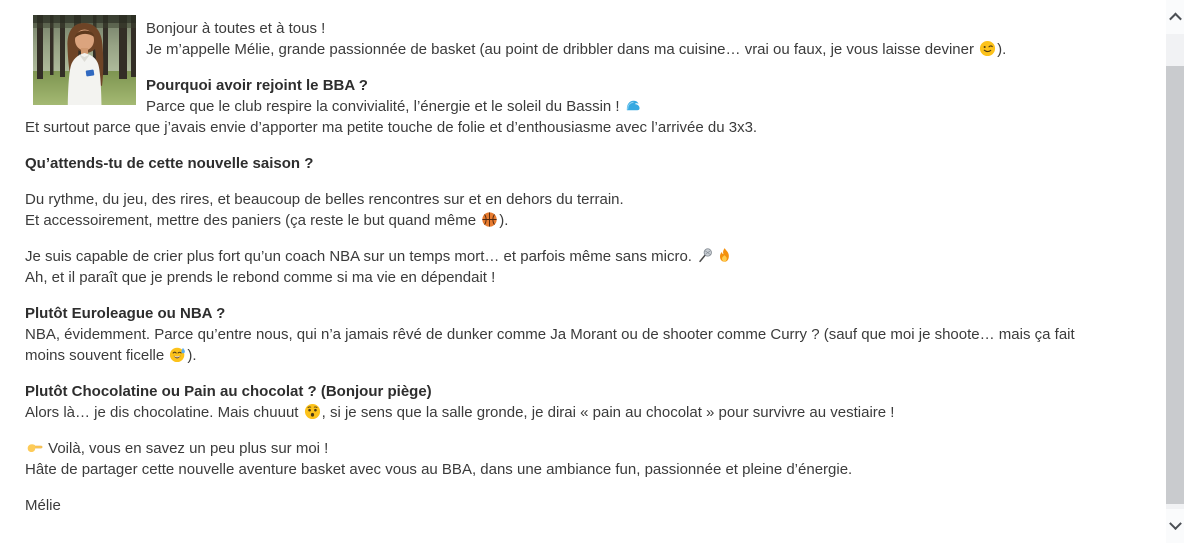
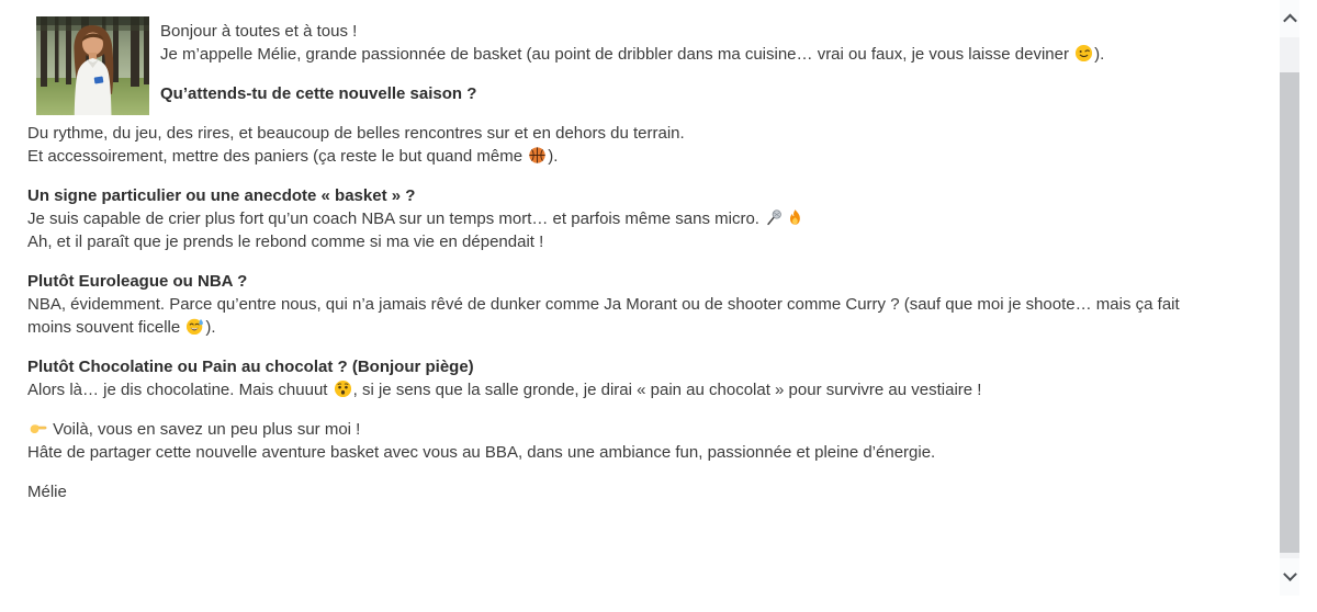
  Bonjour à toutes et à tous !
  Je m’appelle Mélie, grande passionnée de basket (au point de dribbler dans ma cuisine… vrai ou faux, je vous laisse deviner ).
- Pourquoi avoir rejoint le BBA ?
- Parce que le club respire la convivialité, l’énergie et le soleil du Bassin !
- Et surtout parce que j’avais envie d’apporter ma petite touche de folie et d’enthousiasme avec l’arrivée du 3x3.
  Qu’attends-tu de cette nouvelle saison ?
  Du rythme, du jeu, des rires, et beaucoup de belles rencontres sur et en dehors du terrain.
  Et accessoirement, mettre des paniers (ça reste le but quand même ).
+ Un signe particulier ou une anecdote « basket » ?
  Je suis capable de crier plus fort qu’un coach NBA sur un temps mort… et parfois même sans micro.
  Ah, et il paraît que je prends le rebond comme si ma vie en dépendait !
  Plutôt Euroleague ou NBA ?
  NBA, évidemment. Parce qu’entre nous, qui n’a jamais rêvé de dunker comme Ja Morant ou de shooter comme Curry ? (sauf que moi je shoote… mais ça fait
  moins souvent ficelle ).
  Plutôt Chocolatine ou Pain au chocolat ? (Bonjour piège)
  Alors là… je dis chocolatine. Mais chuuut , si je sens que la salle gronde, je dirai « pain au chocolat » pour survivre au vestiaire !
  Voilà, vous en savez un peu plus sur moi !
  Hâte de partager cette nouvelle aventure basket avec vous au BBA, dans une ambiance fun, passionnée et pleine d’énergie.
  Mélie
